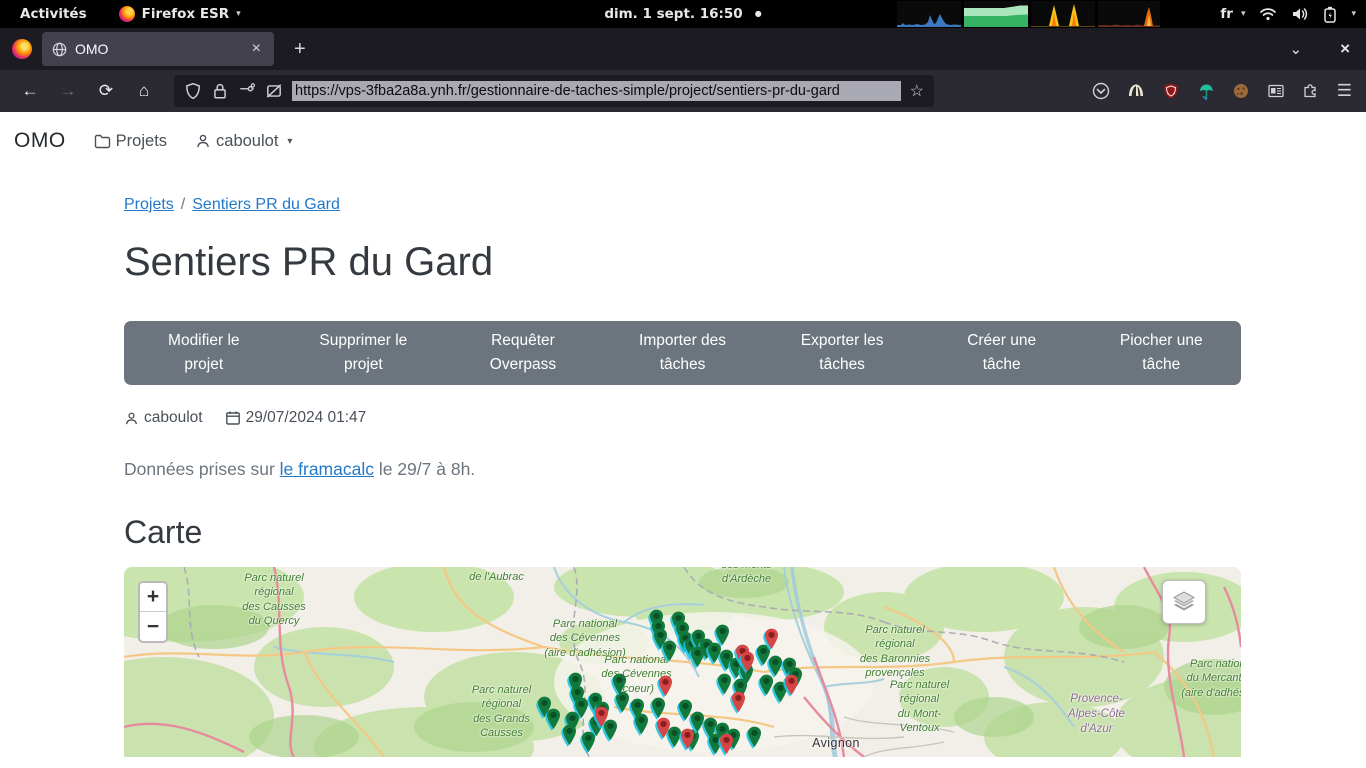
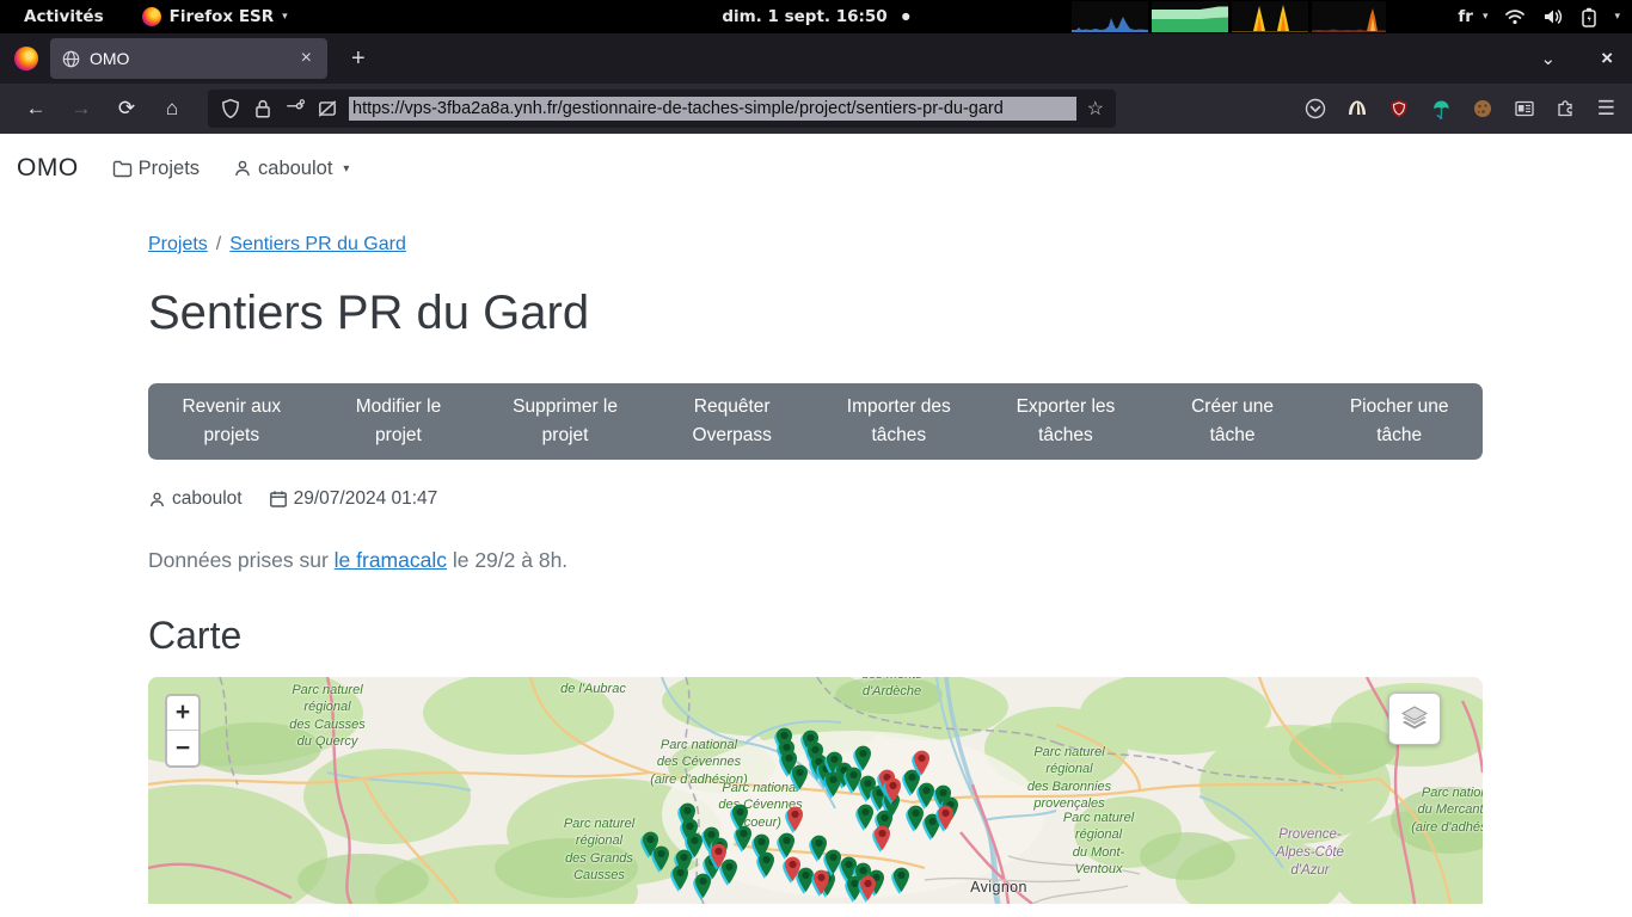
  Activités
  Firefox ESR
  ▾
  dim. 1 sept. 16:50 ●
  fr
  ▾
  ▾
  OMO
  ×
  +
  ⌄
  ×
  ←
  →
  ⟳
  ⌂
  https://vps-3fba2a8a.ynh.fr/gestionnaire-de-taches-simple/project/sentiers-pr-du-gard
  ☆
  ☰
  OMO
  Projets
  caboulot
  ▾
  Projets / Sentiers PR du Gard
  Sentiers PR du Gard
+ Revenir aux
+ projets
  Modifier le
  projet
  Supprimer le
  projet
  Requêter
  Overpass
  Importer des
  tâches
  Exporter les
  tâches
  Créer une
  tâche
  Piocher une
  tâche
  caboulot
  29/07/2024 01:47
- Données prises sur le framacalc le 29/7 à 8h.
+ Données prises sur le framacalc le 29/2 à 8h.
  Carte
  Parc naturel
  régional
  des Causses
  du Quercy
  de l'Aubrac
  d'Ardèche
  Parc national
  des Cévennes
  (aire d'adhésion)
  Parc nationa
  des Cévennes
  coeur)
  Parc naturel
  régional
  des Grands
  Causses
  Parc naturel
  régional
  des Baronnies
  provençales
  Parc naturel
  régional
  du Mont-
  Ventoux
  Parc natio
  du Mercant
  Provence-
  Alpes-Côte
  d'Azur
  Avignon
  +
  −
